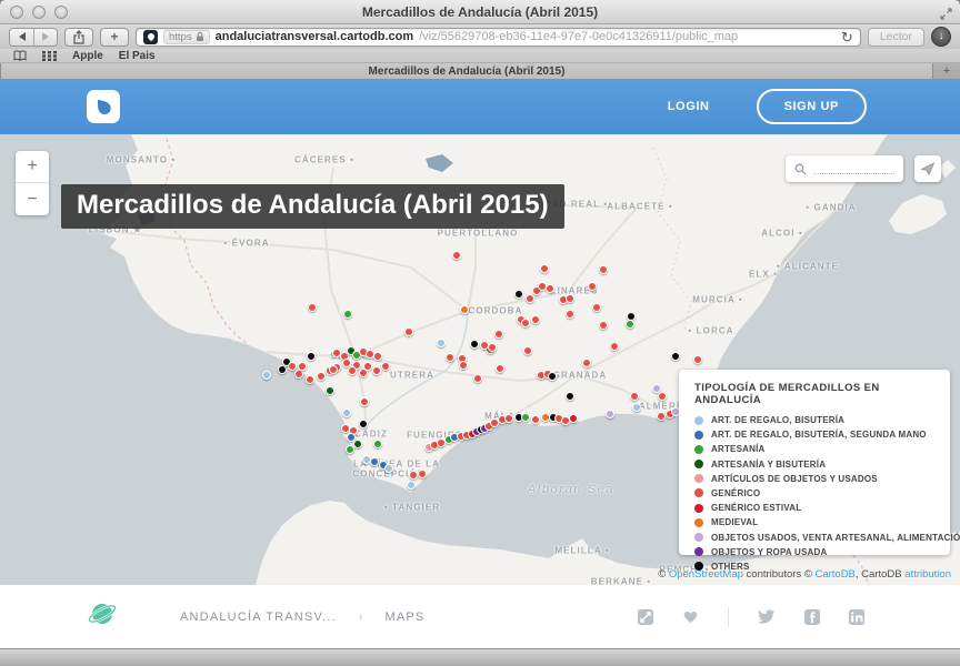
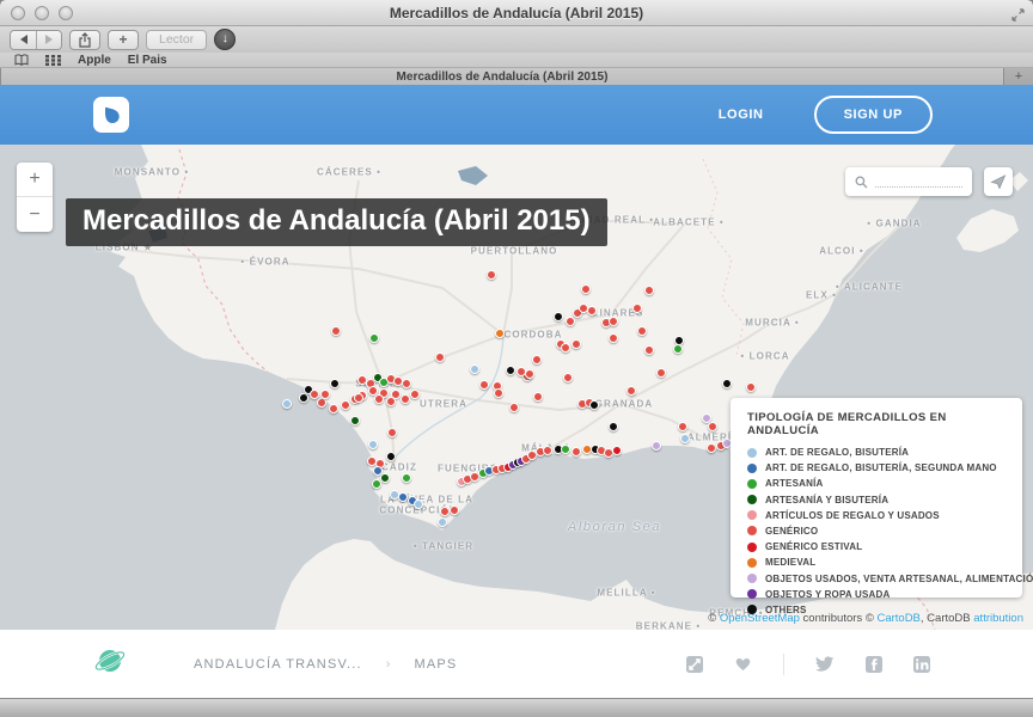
  Mercadillos de Andalucía (Abril 2015)
  +
- https
- andaluciatransversal.cartodb.com
- /viz/55629708-eb36-11e4-97e7-0e0c41326911/public_map
- ↻
  Lector
  ↓
  Apple
  El Pais
  Mercadillos de Andalucía (Abril 2015)
  +
  LOGIN
  SIGN UP
  MONSANTO •
  CÁCERES •
  CIUDAD REAL •
  ALBACETE •
  PUERTOLLANO
  LISBON ★
  • ÉVORA
  • GANDIA
  ALCOI •
  • ALICANTE
  ELX •
  MURCIA •
  • LORCA
  CORDOBA
  LINARES
  UTRERA
  GRANADA
  ALMER
  CADIZ
  LAEA DE LA
  CONCEPCI
  • TANGIER
  MELILLA •
  BERKANE •
  REMCH •
  Alboran Sea
  +
  −
  Mercadillos de Andalucía (Abril 2015)
  TIPOLOGÍA DE MERCADILLOS EN ANDALUCÍA
  ART. DE REGALO, BISUTERÍA
  ART. DE REGALO, BISUTERÍA, SEGUNDA MANO
  ARTESANÍA
  ARTESANÍA Y BISUTERÍA
- ARTÍCULOS DE OBJETOS Y USADOS
+ ARTÍCULOS DE REGALO Y USADOS
  GENÉRICO
  GENÉRICO ESTIVAL
  MEDIEVAL
  OBJETOS USADOS, VENTA ARTESANAL, ALIMENTACIÓ
  OBJETOS Y ROPA USADA
  OTHERS
  © OpenStreetMap contributors © CartoDB, CartoDB attribution
  ANDALUCÍA TRANSV...
  ›
  MAPS
